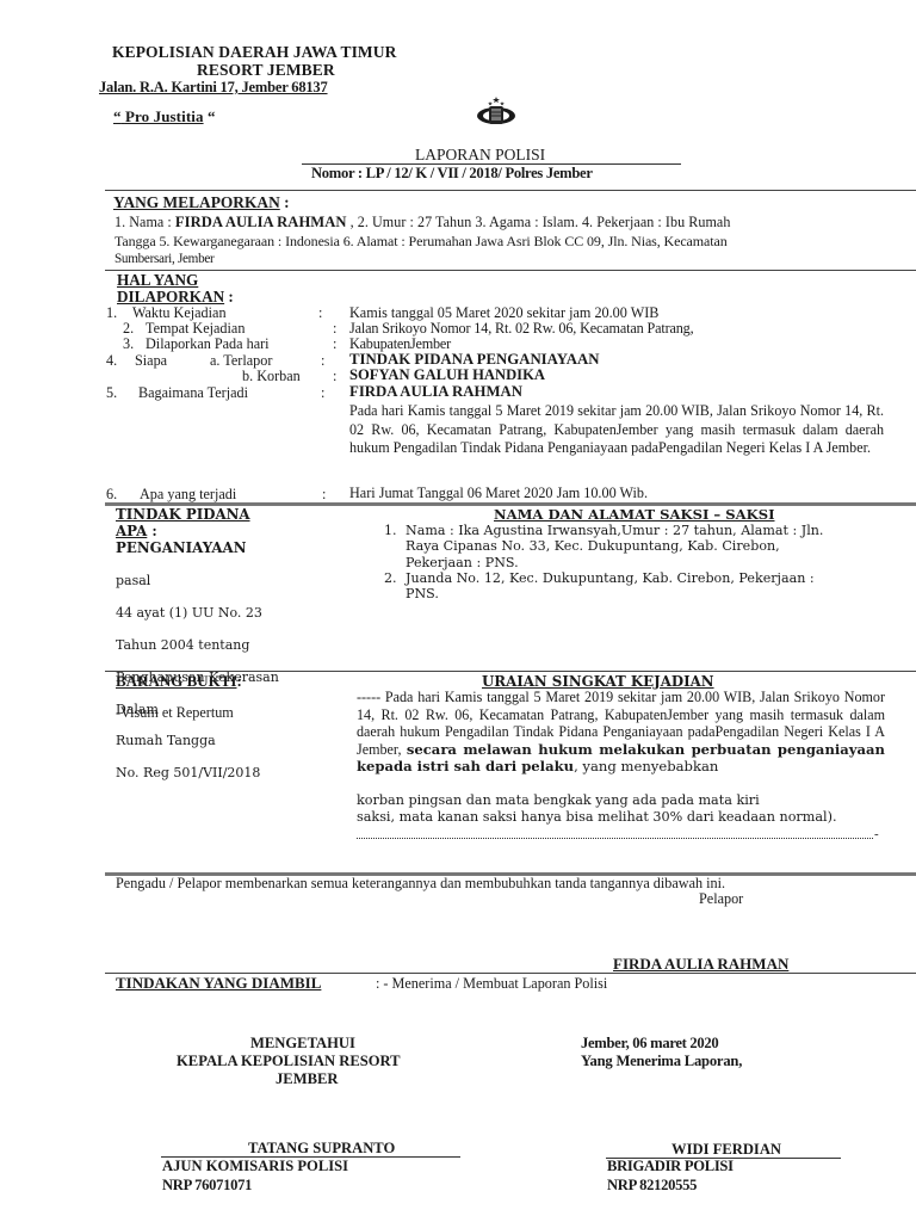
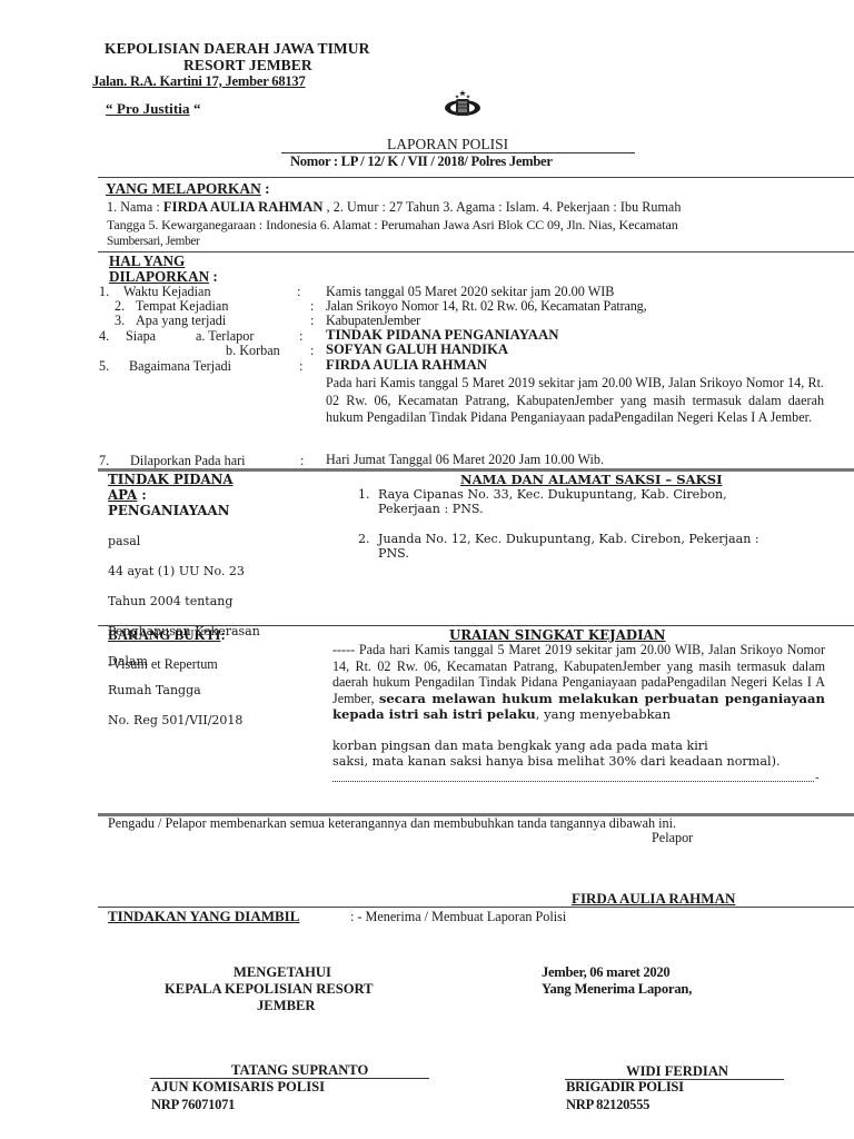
  KEPOLISIAN DAERAH JAWA TIMUR
  RESORT JEMBER
  Jalan. R.A. Kartini 17, Jember 68137
  “ Pro Justitia “
  LAPORAN POLISI
  Nomor : LP / 12/ K / VII / 2018/ Polres Jember
  YANG MELAPORKAN :
  1. Nama : FIRDA AULIA RAHMAN , 2. Umur : 27 Tahun 3. Agama : Islam. 4. Pekerjaan : Ibu Rumah
  Tangga 5. Kewarganegaraan : Indonesia 6. Alamat : Perumahan Jawa Asri Blok CC 09, Jln. Nias, Kecamatan
  Sumbersari, Jember
  HAL YANG
  DILAPORKAN :
  1.
  Waktu Kejadian
  :
  Kamis tanggal 05 Maret 2020 sekitar jam 20.00 WIB
  2.
  Tempat Kejadian
  :
  Jalan Srikoyo Nomor 14, Rt. 02 Rw. 06, Kecamatan Patrang,
  3.
- Dilaporkan Pada hari
+ Apa yang terjadi
  :
  KabupatenJember
  4.
  Siapa
  a. Terlapor
  :
  TINDAK PIDANA PENGANIAYAAN
  b. Korban
  :
  SOFYAN GALUH HANDIKA
  5.
  Bagaimana Terjadi
  :
  FIRDA AULIA RAHMAN
  Pada hari Kamis tanggal 5 Maret 2019 sekitar jam 20.00 WIB, Jalan Srikoyo Nomor 14, Rt. 02 Rw. 06, Kecamatan Patrang, KabupatenJember yang masih termasuk dalam daerah hukum Pengadilan Tindak Pidana Penganiayaan padaPengadilan Negeri Kelas I A Jember.
- 6.
+ 7.
- Apa yang terjadi
+ Dilaporkan Pada hari
  :
  Hari Jumat Tanggal 06 Maret 2020 Jam 10.00 Wib.
  TINDAK PIDANA
  APA :
  PENGANIAYAAN
  pasal
  44 ayat (1) UU No. 23
  Tahun 2004 tentang
  Penghapusan Kekerasan
  Dalam
  Rumah Tangga
  No. Reg 501/VII/2018
  NAMA DAN ALAMAT SAKSI – SAKSI
  1.
- Nama : Ika Agustina Irwansyah,Umur : 27 tahun, Alamat : Jln.
  Raya Cipanas No. 33, Kec. Dukupuntang, Kab. Cirebon,
  Pekerjaan : PNS.
  2.
  Juanda No. 12, Kec. Dukupuntang, Kab. Cirebon, Pekerjaan :
  PNS.
  BARANG BUKTI:
  -Visum et Repertum
  URAIAN SINGKAT KEJADIAN
- ----- Pada hari Kamis tanggal 5 Maret 2019 sekitar jam 20.00 WIB, Jalan Srikoyo Nomor 14, Rt. 02 Rw. 06, Kecamatan Patrang, KabupatenJember yang masih termasuk dalam daerah hukum Pengadilan Tindak Pidana Penganiayaan padaPengadilan Negeri Kelas I A Jember, secara melawan hukum melakukan perbuatan penganiayaan kepada istri sah dari pelaku, yang menyebabkan
+ ----- Pada hari Kamis tanggal 5 Maret 2019 sekitar jam 20.00 WIB, Jalan Srikoyo Nomor 14, Rt. 02 Rw. 06, Kecamatan Patrang, KabupatenJember yang masih termasuk dalam daerah hukum Pengadilan Tindak Pidana Penganiayaan padaPengadilan Negeri Kelas I A Jember, secara melawan hukum melakukan perbuatan penganiayaan kepada istri sah istri pelaku, yang menyebabkan
  korban pingsan dan mata bengkak yang ada pada mata kiri
  saksi, mata kanan saksi hanya bisa melihat 30% dari keadaan normal).
  -
  Pengadu / Pelapor membenarkan semua keterangannya dan membubuhkan tanda tangannya dibawah ini.
  Pelapor
  FIRDA AULIA RAHMAN
  TINDAKAN YANG DIAMBIL
  : - Menerima / Membuat Laporan Polisi
  MENGETAHUI
  KEPALA KEPOLISIAN RESORT
  JEMBER
  TATANG SUPRANTO
  AJUN KOMISARIS POLISI
  NRP 76071071
  Jember, 06 maret 2020
  Yang Menerima Laporan,
  WIDI FERDIAN
  BRIGADIR POLISI
  NRP 82120555
